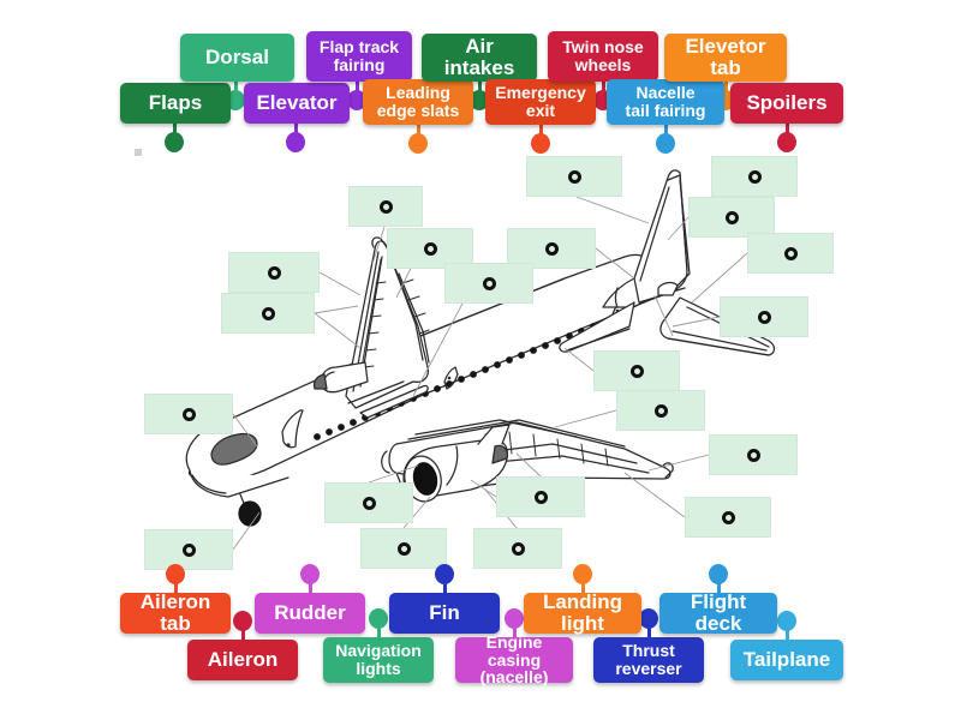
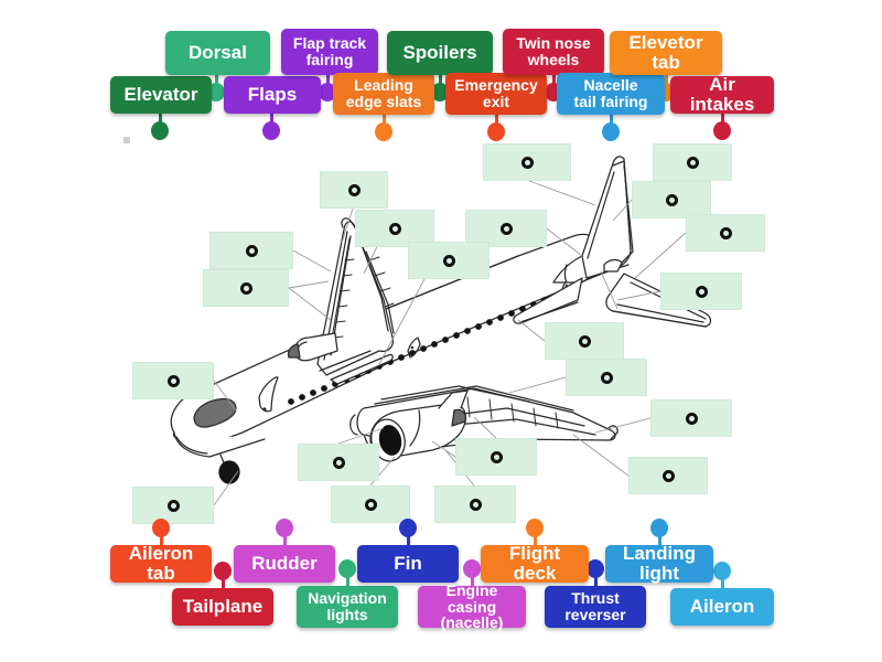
- Flaps
+ Elevator
  Dorsal
- Elevator
+ Flaps
  Flap track
  fairing
  Leading
  edge slats
- Air intakes
+ Spoilers
  Emergency
  exit
  Twin nose
  wheels
  Nacelle
  tail fairing
  Elevetor tab
- Spoilers
+ Air intakes
  Aileron tab
- Aileron
+ Tailplane
  Rudder
  Navigation
  lights
  Fin
  Engine casing
  (nacelle)
- Landing light
+ Flight deck
  Thrust
  reverser
- Flight deck
+ Landing light
- Tailplane
+ Aileron
